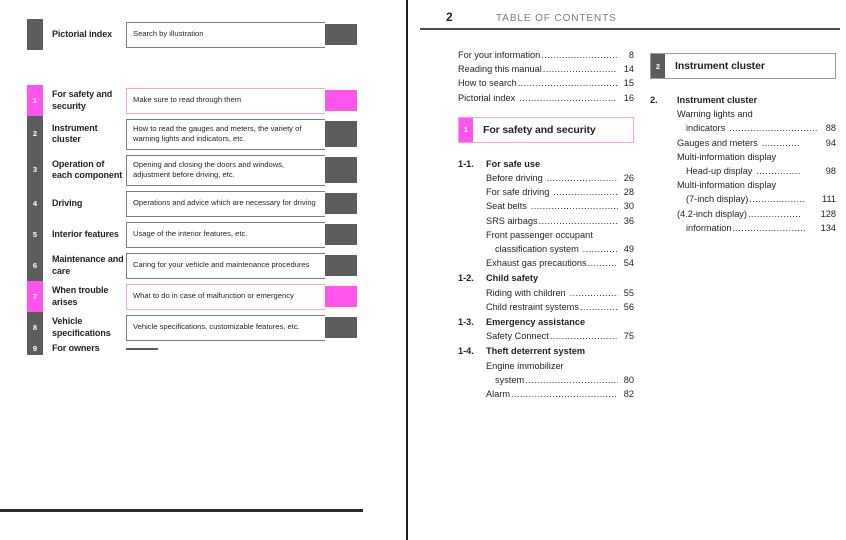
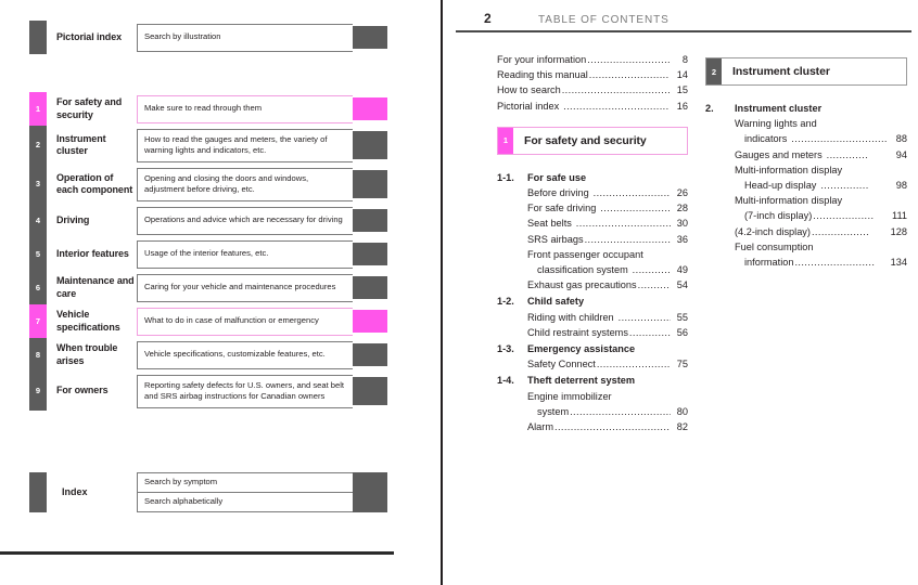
  Pictorial index
  Search by illustration
  1
  For safety and security
  Make sure to read through them
  2
  Instrument cluster
  How to read the gauges and meters, the variety of warning lights and indicators, etc.
  3
  Operation of each component
  Opening and closing the doors and windows, adjustment before driving, etc.
  4
  Driving
  Operations and advice which are necessary for driving
  5
  Interior features
  Usage of the interior features, etc.
  6
  Maintenance and care
  Caring for your vehicle and maintenance procedures
  7
- When trouble arises
+ Vehicle specifications
  What to do in case of malfunction or emergency
  8
- Vehicle specifications
+ When trouble arises
  Vehicle specifications, customizable features, etc.
  9
  For owners
+ Reporting safety defects for U.S. owners, and seat belt and SRS airbag instructions for Canadian owners
+ Index
+ Search by symptom
+ Search alphabetically
  2
  TABLE OF CONTENTS
  For your information
  8
  Reading this manual
  14
  How to search
  ..................................
  15
  Pictorial index
  .................................
  16
  1
  For safety and security
  1-1.
  For safe use
  Before driving
  ........................
  26
  For safe driving
  ......................
  28
  Seat belts
  ..............................
  30
  SRS airbags
  ...........................
  36
  Front passenger occupant
  classification system
  49
  Exhaust gas precautions
  54
  1-2.
  Child safety
  Riding with children
  55
  Child restraint systems
  56
  1-3.
  Emergency assistance
  Safety Connect
  .......................
  75
  1-4.
  Theft deterrent system
  Engine immobilizer
  system
  ...............................
  80
  Alarm
  ....................................
  82
  2
  Instrument cluster
  2.
  Instrument cluster
  Warning lights and
  indicators
  ..............................
  88
  Gauges and meters
  .............
  94
  Multi-information display
  Head-up display
  ...............
  98
  Multi-information display
  (7-inch display)
  ...................
  111
  (4.2-inch display)
  ..................
  128
+ Fuel consumption
  information
  .........................
  134
